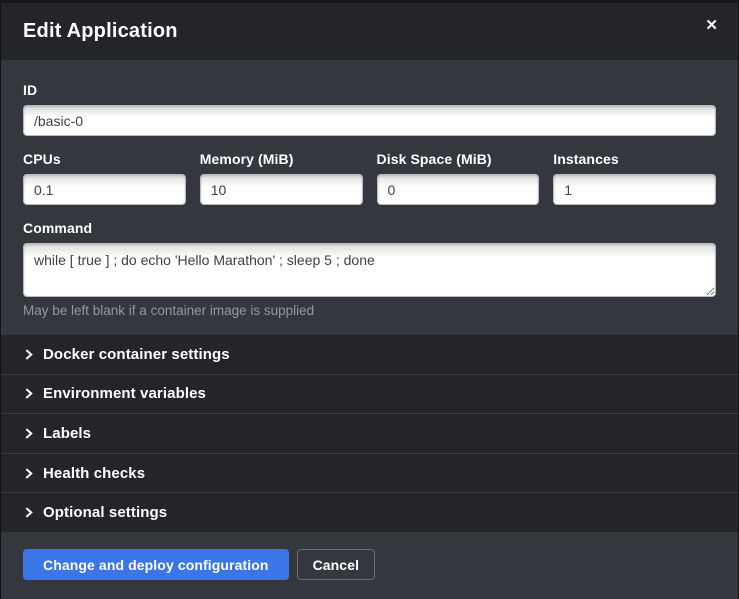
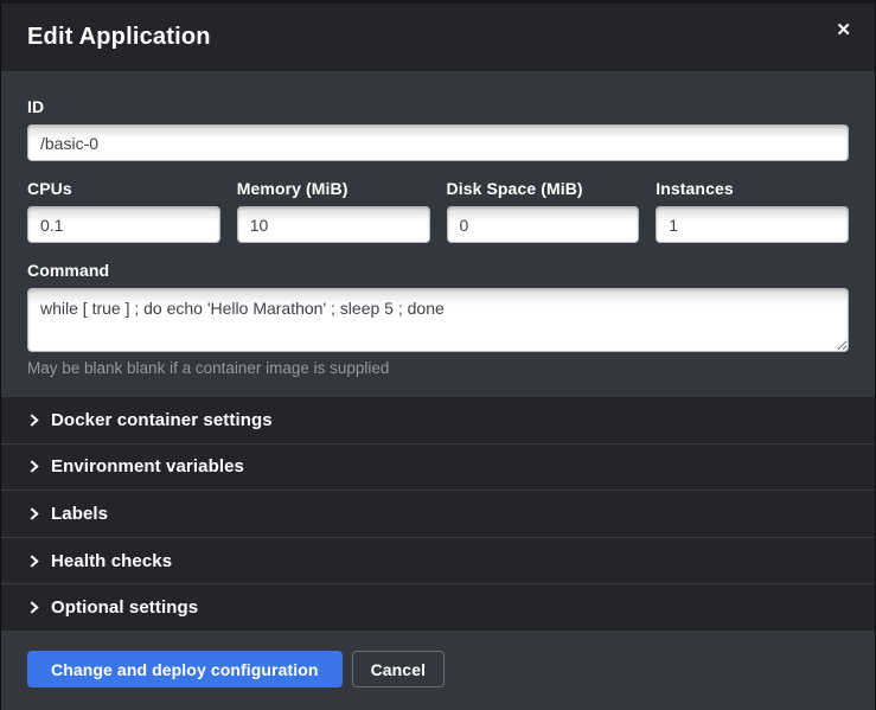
  Edit Application
  ✕
  ID
  /basic-0
  CPUs
  0.1
  Memory (MiB)
  10
  Disk Space (MiB)
  0
  Instances
  1
  Command
  while [ true ] ; do echo 'Hello Marathon' ; sleep 5 ; done
- May be left blank if a container image is supplied
+ May be blank blank if a container image is supplied
  Docker container settings
  Environment variables
  Labels
  Health checks
  Optional settings
  Change and deploy configuration
  Cancel
